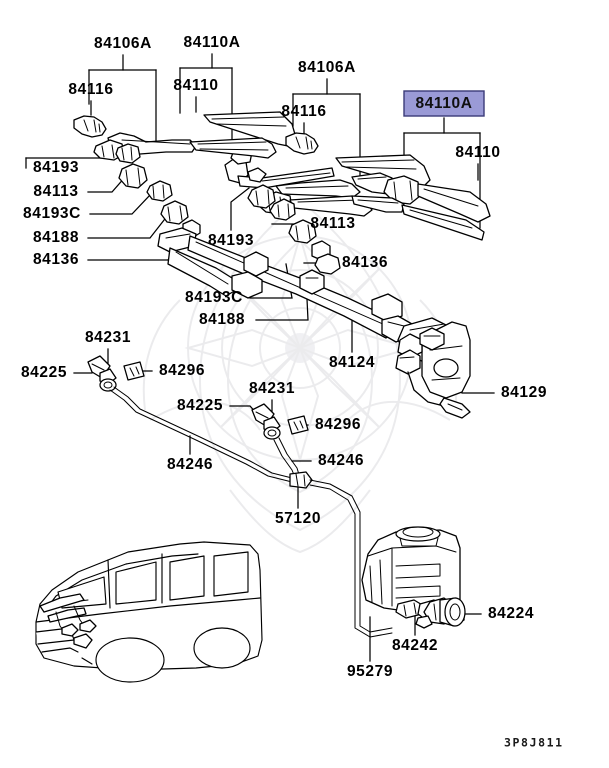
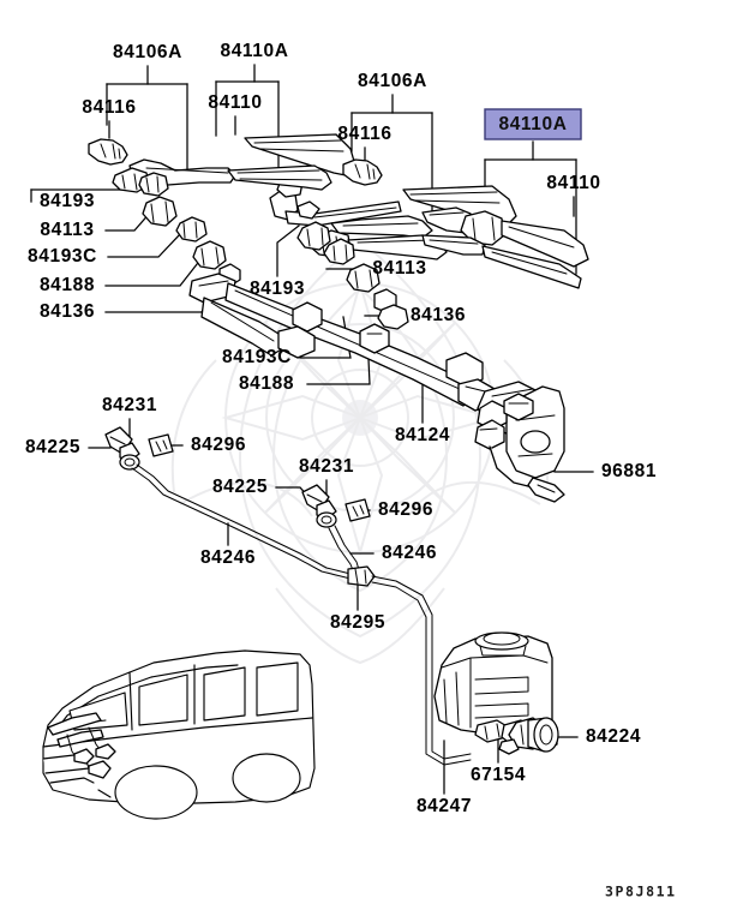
  84106A
  84110A
  84106A
  84116
  84110
  84116
  84110A
  84110
  84193
  84113
  84193C
  84188
  84136
  84113
  84193
  84136
  84193C
  84188
  84124
  84231
  84225
  84296
  84231
  84225
  84296
  84246
  84246
- 57120
+ 84295
- 84129
+ 96881
  84224
- 84242
+ 67154
- 95279
+ 84247
  3P8J811
